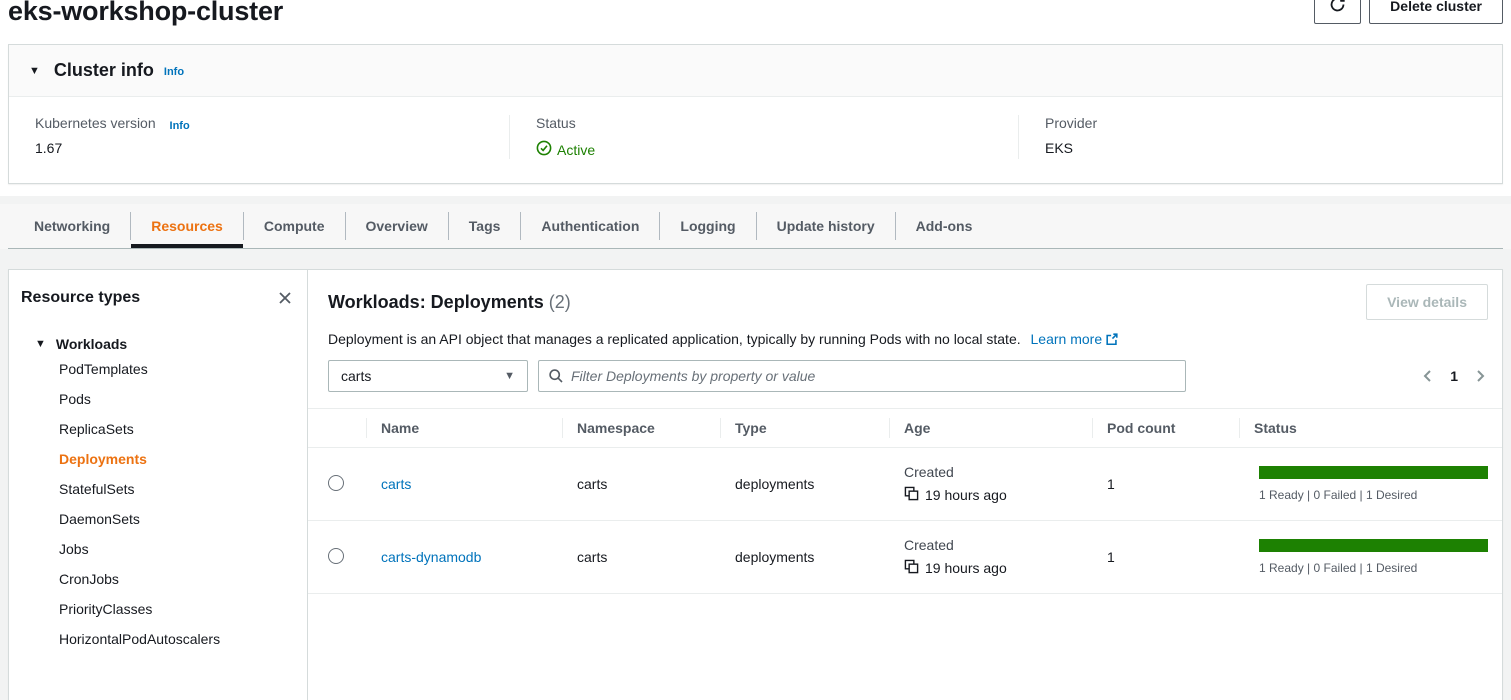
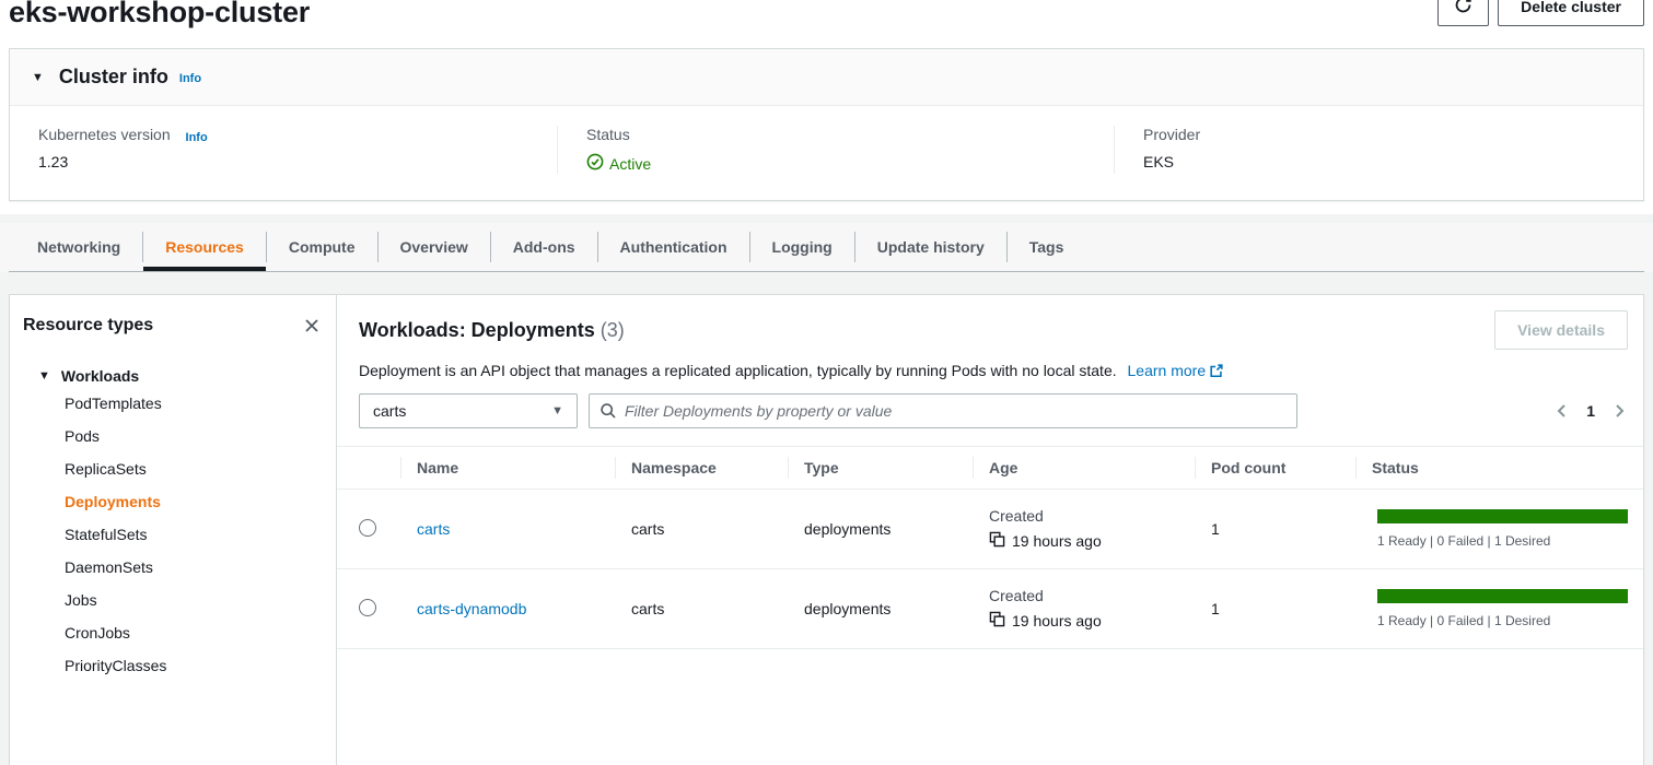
  eks-workshop-cluster
  Delete cluster
  ▼
  Cluster info
  Info
  Kubernetes version Info
- 1.67
+ 1.23
  Status
  Active
  Provider
  EKS
  Networking
  Resources
  Compute
  Overview
- Tags
+ Add-ons
  Authentication
  Logging
  Update history
- Add-ons
+ Tags
  Resource types
  ▼
  Workloads
  PodTemplates
  Pods
  ReplicaSets
  Deployments
  StatefulSets
  DaemonSets
  Jobs
  CronJobs
  PriorityClasses
- HorizontalPodAutoscalers
- Workloads: Deployments (2)
+ Workloads: Deployments (3)
  View details
  Deployment is an API object that manages a replicated application, typically by running Pods with no local state. Learn more
  carts
  ▼
  Filter Deployments by property or value
  1
  	Name	Namespace	Type	Age	Pod count	Status
  	carts	carts	deployments	Created19 hours ago	1	1 Ready | 0 Failed | 1 Desired
  	carts-dynamodb	carts	deployments	Created19 hours ago	1	1 Ready | 0 Failed | 1 Desired
